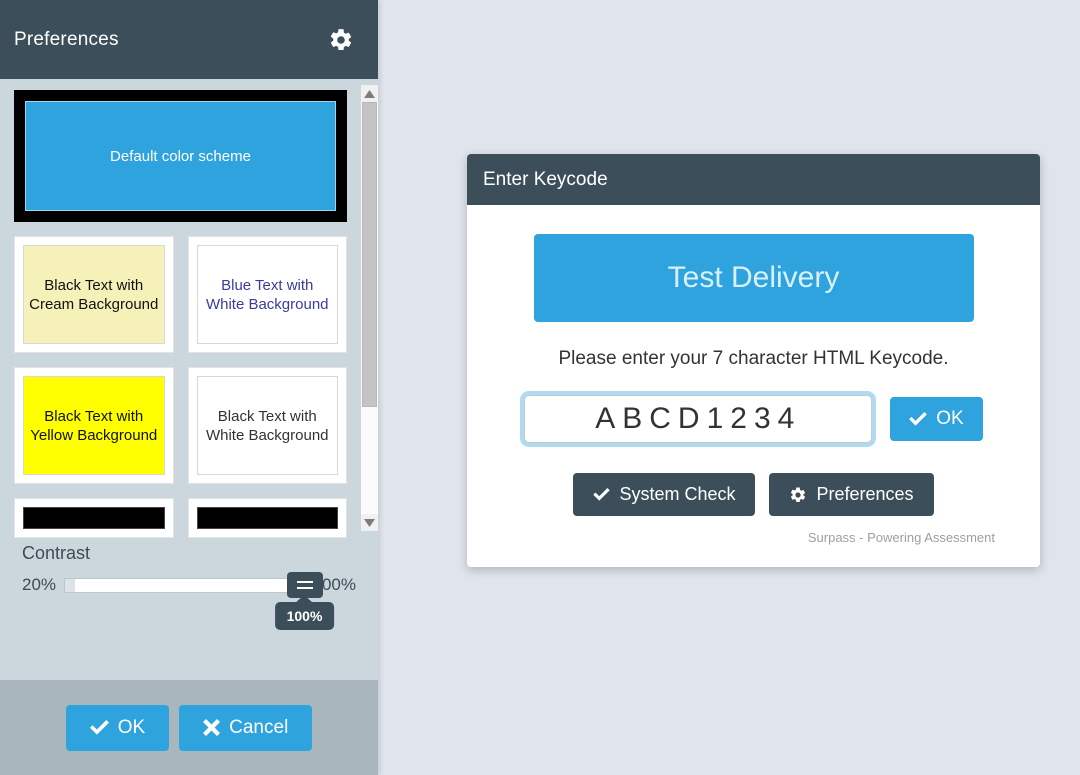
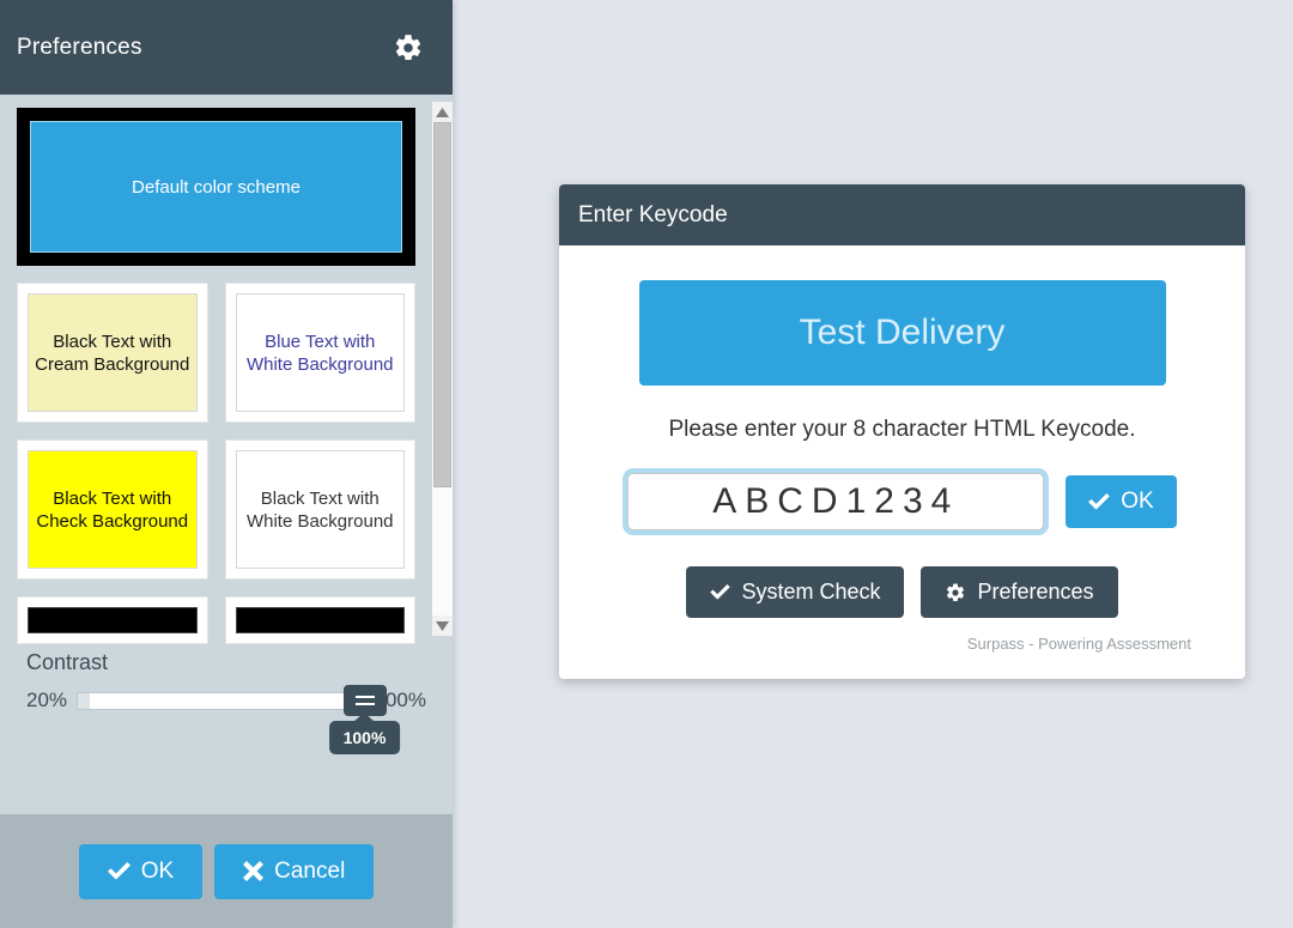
  Preferences
  Default color scheme
  Black Text with Cream Background
  Blue Text with White Background
- Black Text with Yellow Background
+ Black Text with Check Background
  Black Text with White Background
  Contrast
  20%
  100%
  00%
  OK
  Cancel
  Enter Keycode
  Test Delivery
- Please enter your 7 character HTML Keycode.
+ Please enter your 8 character HTML Keycode.
  ABCD1234
  OK
  System Check
  Preferences
  Surpass - Powering Assessment
